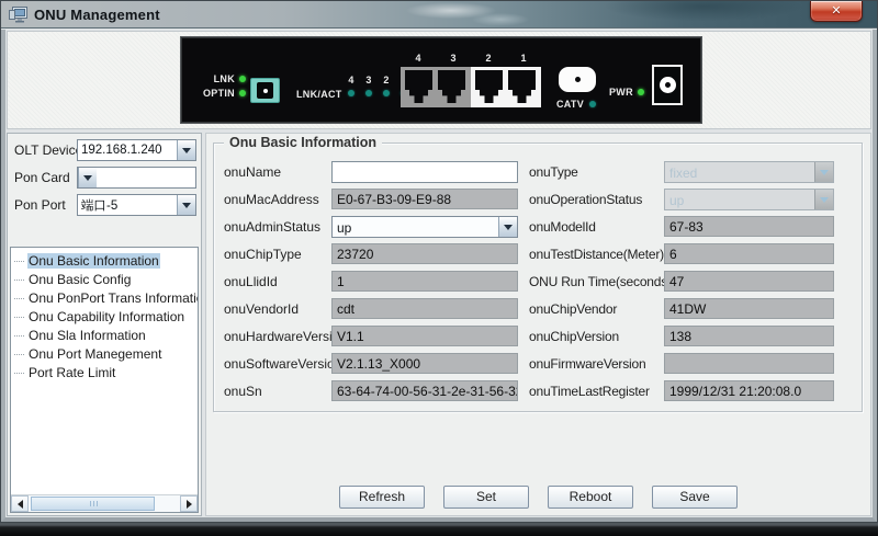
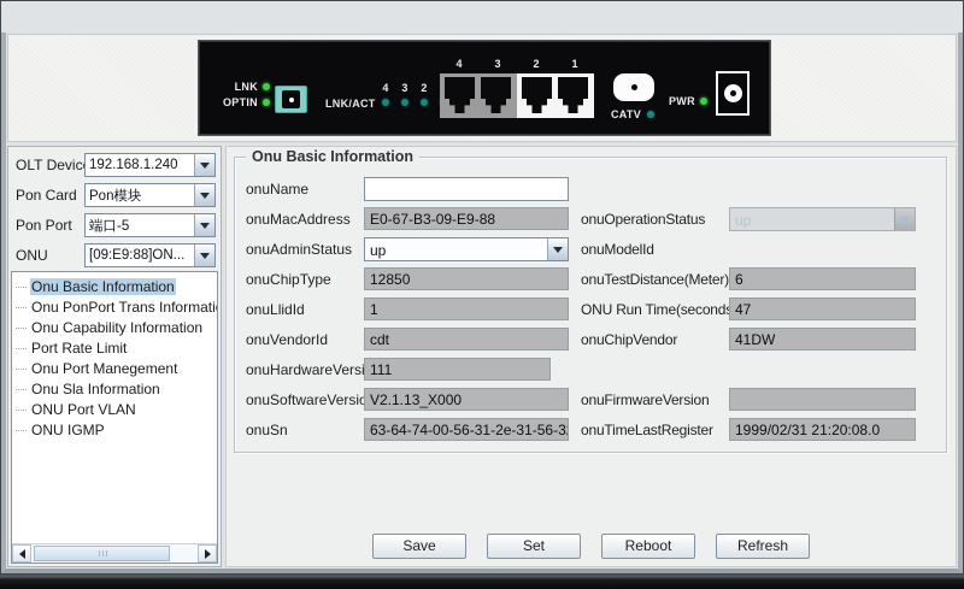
- ONU Management
- ✕
  LNK
  OPTIN
  LNK/ACT
  4
  3
  2
  4
  3
  2
  1
  CATV
  PWR
  OLT Devic
  192.168.1.240
  Pon Card
+ Pon模块
  Pon Port
  端口-5
+ ONU
+ [09:E9:88]ON...
  Onu Basic Information
- Onu Basic Config
  Onu PonPort Trans Informati
  Onu Capability Information
- Onu Sla Information
+ Port Rate Limit
  Onu Port Manegement
- Port Rate Limit
+ Onu Sla Information
+ ONU Port VLAN
+ ONU IGMP
  Onu Basic Information
  onuName
- onuType
- fixed
  onuMacAddress
  E0-67-B3-09-E9-88
  onuOperationStatus
  up
  onuAdminStatus
  up
  onuModelId
- 67-83
  onuChipType
- 23720
+ 12850
  onuTestDistance(Meter)
  6
  onuLlidId
  1
  ONU Run Time(second
  47
  onuVendorId
  cdt
  onuChipVendor
  41DW
  onuHardwareVers
- V1.1
- onuChipVersion
- 138
+ 111
  onuSoftwareVersi
  V2.1.13_X000
  onuFirmwareVersion
  onuSn
  63-64-74-00-56-31-2e-31-56-3
  onuTimeLastRegister
- 1999/12/31 21:20:08.0
+ 1999/02/31 21:20:08.0
- Refresh
+ Save
  Set
  Reboot
- Save
+ Refresh
